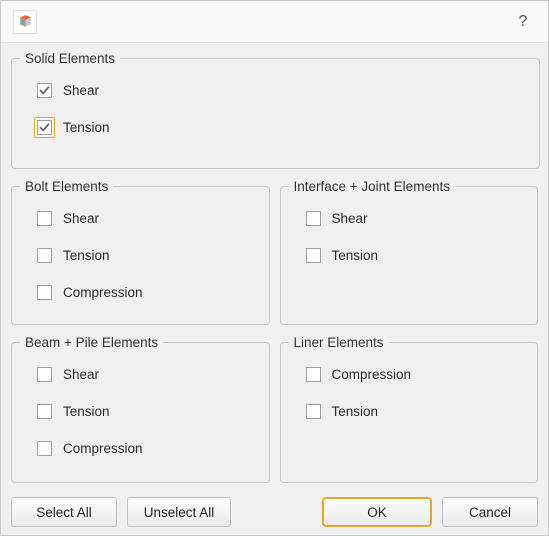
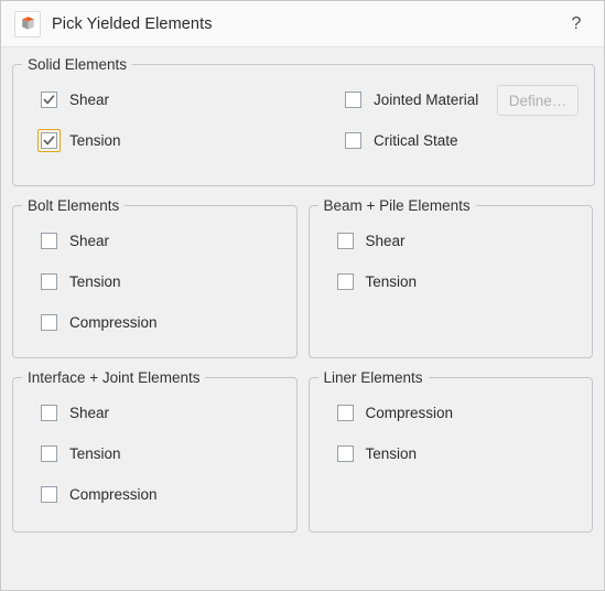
+ Pick Yielded Elements
  ?
  Solid Elements
  Shear
  Tension
+ Jointed Material
+ Critical State
+ Define…
  Bolt Elements
  Shear
  Tension
  Compression
- Interface + Joint Elements
+ Beam + Pile Elements
  Shear
  Tension
- Beam + Pile Elements
+ Interface + Joint Elements
  Shear
  Tension
  Compression
  Liner Elements
  Compression
  Tension
- Select All
- Unselect All
- OK
- Cancel
